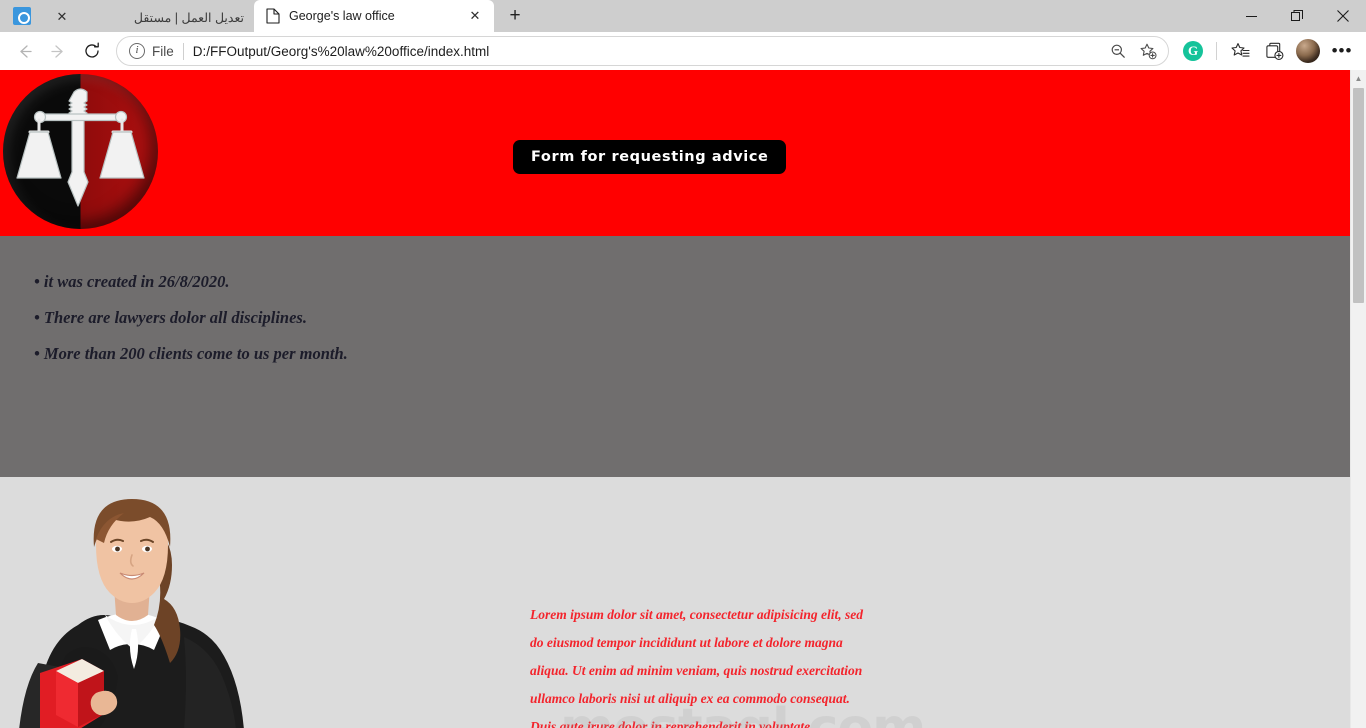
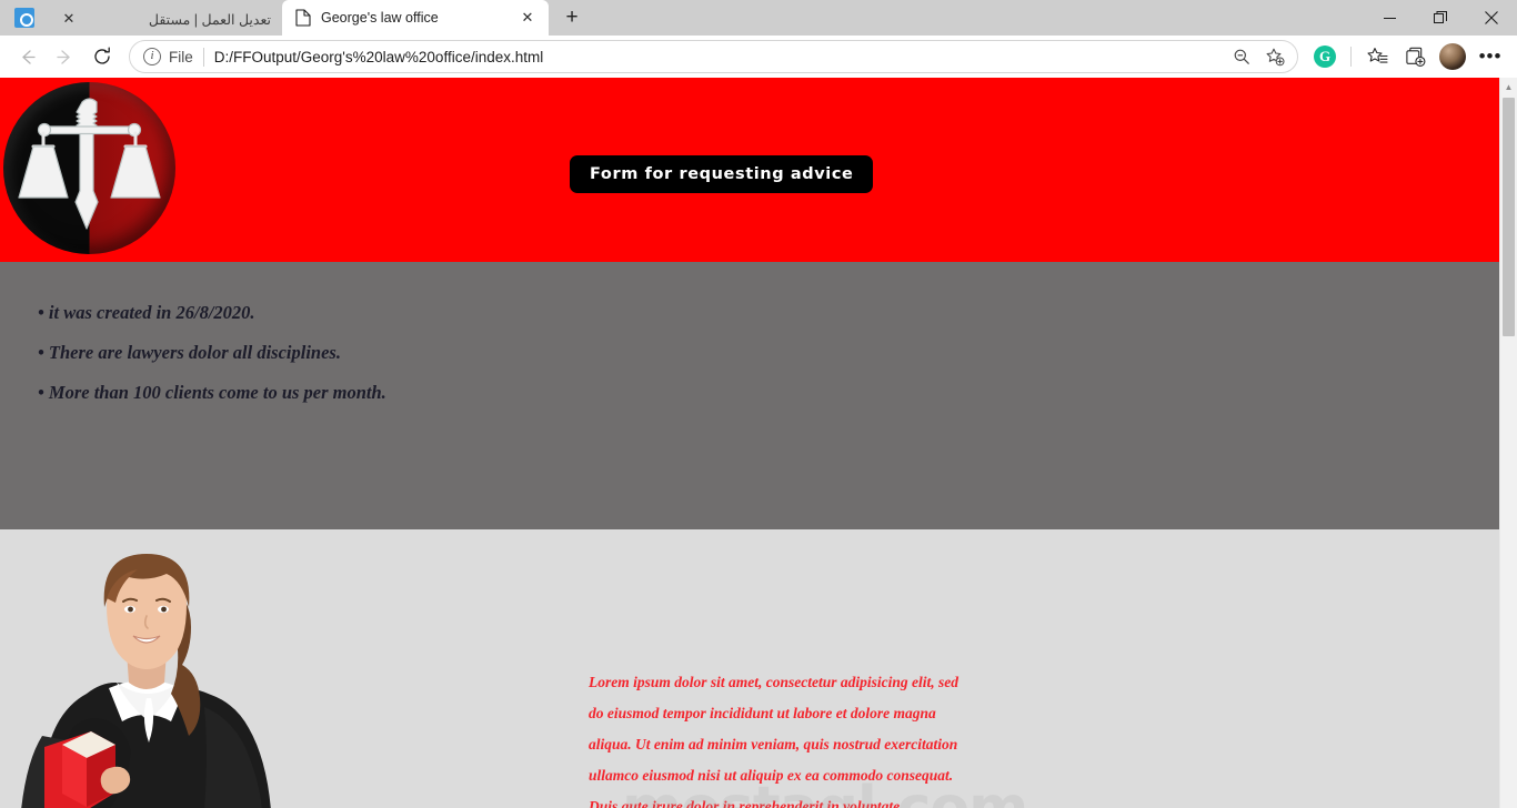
  ✕
  تعديل العمل | مستقل
  George's law office
  ✕
  +
  i
  File
  D:/FFOutput/Georg's%20law%20office/index.html
  G
  •••
  Form for requesting advice
  • it was created in 26/8/2020.
  • There are lawyers dolor all disciplines.
- • More than 200 clients come to us per month.
+ • More than 100 clients come to us per month.
- Lorem ipsum dolor sit amet, consectetur adipisicing elit, sed do eiusmod tempor incididunt ut labore et dolore magna aliqua. Ut enim ad minim veniam, quis nostrud exercitation ullamco laboris nisi ut aliquip ex ea commodo consequat. Duis aute irure dolor in reprehenderit in voluptate
+ Lorem ipsum dolor sit amet, consectetur adipisicing elit, sed do eiusmod tempor incididunt ut labore et dolore magna aliqua. Ut enim ad minim veniam, quis nostrud exercitation ullamco eiusmod nisi ut aliquip ex ea commodo consequat. Duis aute irure dolor in reprehenderit in voluptate
  ▲
